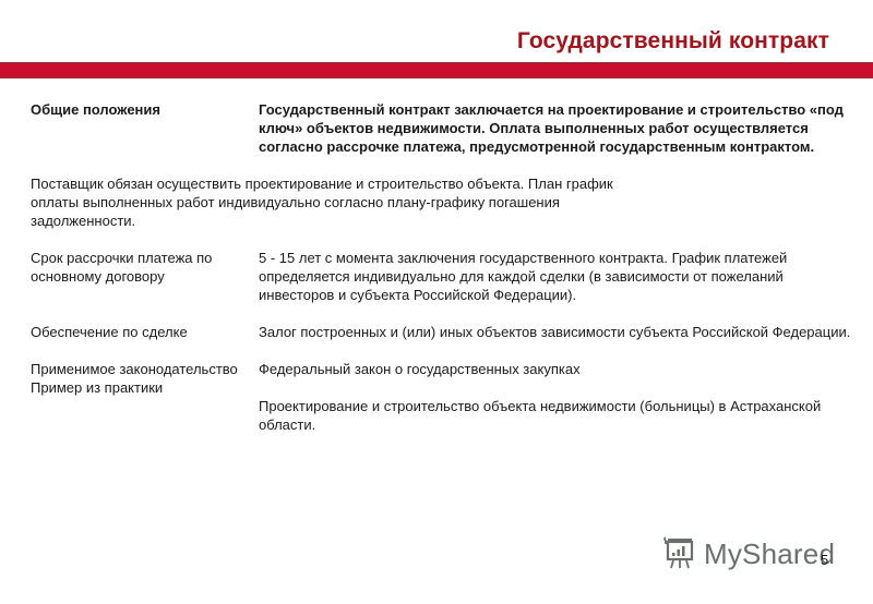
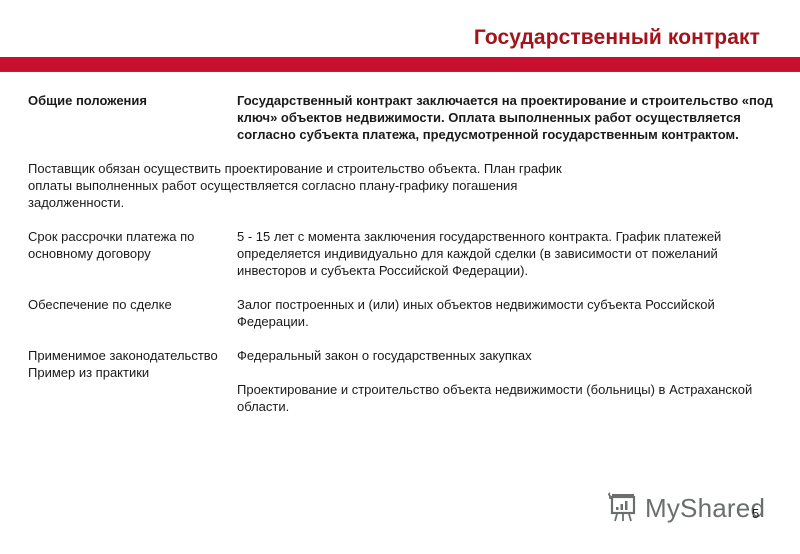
  Государственный контракт
  Общие положения
- Государственный контракт заключается на проектирование и строительство «под ключ» объектов недвижимости. Оплата выполненных работ осуществляется согласно рассрочке платежа, предусмотренной государственным контрактом.
+ Государственный контракт заключается на проектирование и строительство «под ключ» объектов недвижимости. Оплата выполненных работ осуществляется согласно субъекта платежа, предусмотренной государственным контрактом.
- Поставщик обязан осуществить проектирование и строительство объекта. План график оплаты выполненных работ индивидуально согласно плану-графику погашения задолженности.
+ Поставщик обязан осуществить проектирование и строительство объекта. План график оплаты выполненных работ осуществляется согласно плану-графику погашения задолженности.
  Срок рассрочки платежа по основному договору
  5 - 15 лет с момента заключения государственного контракта. График платежей определяется индивидуально для каждой сделки (в зависимости от пожеланий инвесторов и субъекта Российской Федерации).
  Обеспечение по сделке
- Залог построенных и (или) иных объектов зависимости субъекта Российской Федерации.
+ Залог построенных и (или) иных объектов недвижимости субъекта Российской Федерации.
  Применимое законодательство
  Федеральный закон о государственных закупках
  Пример из практики
  Проектирование и строительство объекта недвижимости (больницы) в Астраханской области.
  MyShared
  5
